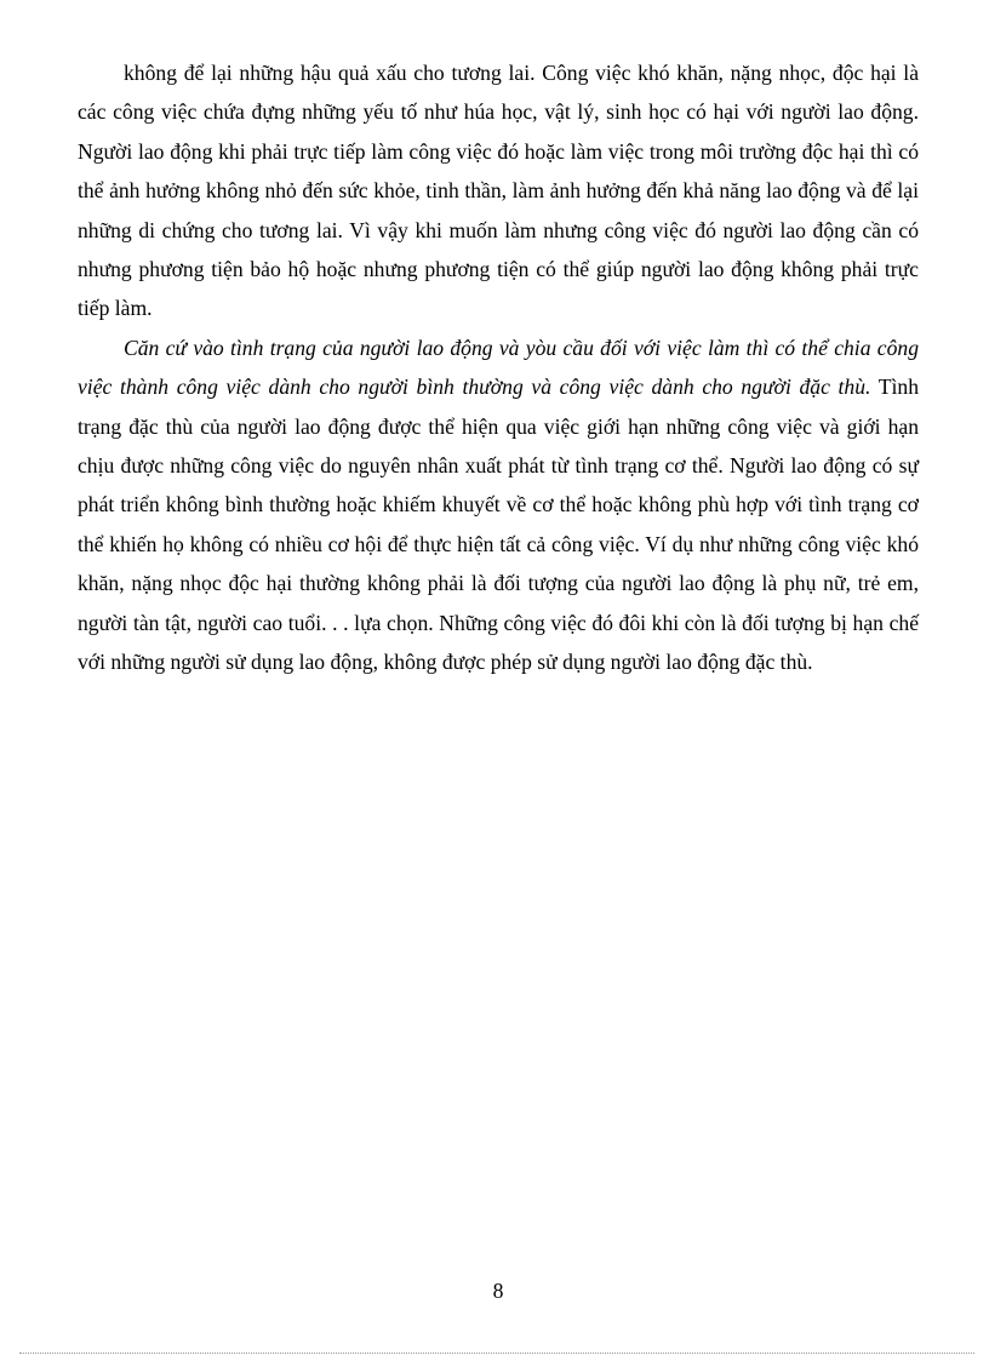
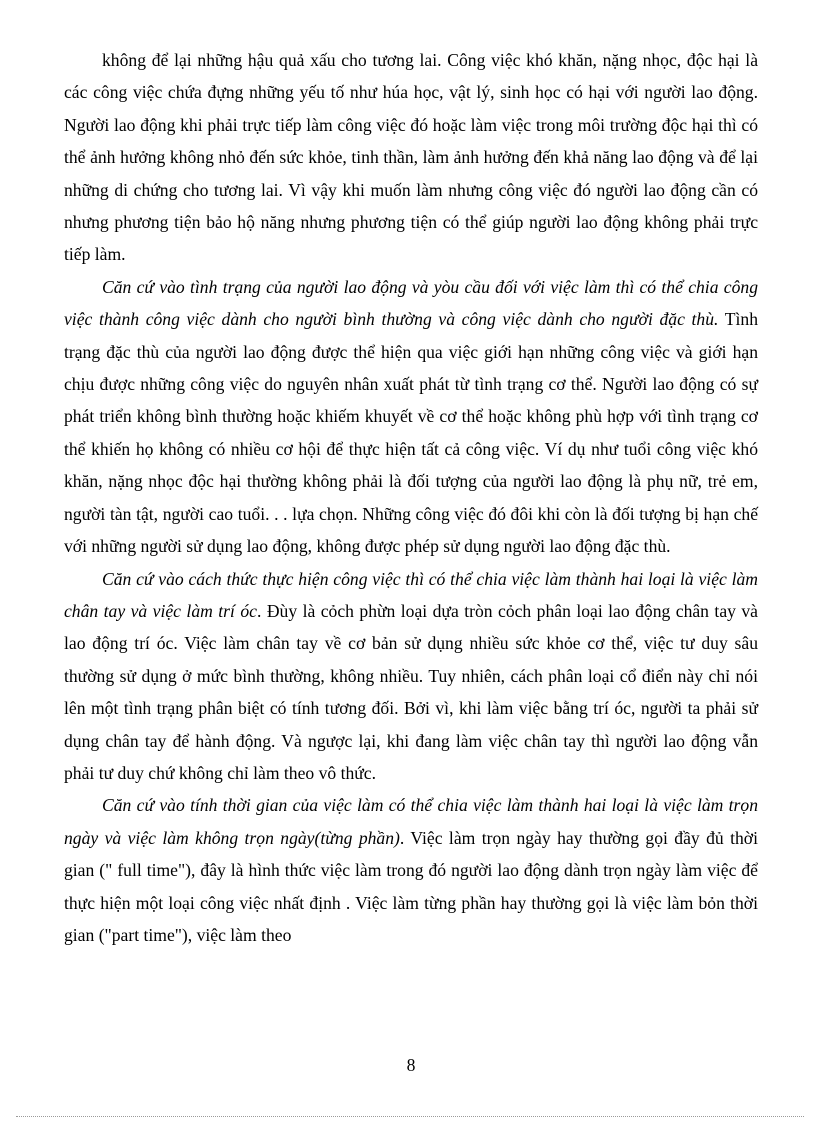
- không để lại những hậu quả xấu cho tương lai. Công việc khó khăn, nặng nhọc, độc hại là các công việc chứa đựng những yếu tố như húa học, vật lý, sinh học có hại với người lao động. Người lao động khi phải trực tiếp làm công việc đó hoặc làm việc trong môi trường độc hại thì có thể ảnh hưởng không nhỏ đến sức khỏe, tinh thần, làm ảnh hưởng đến khả năng lao động và để lại những di chứng cho tương lai. Vì vậy khi muốn làm nhưng công việc đó người lao động cần có nhưng phương tiện bảo hộ hoặc nhưng phương tiện có thể giúp người lao động không phải trực tiếp làm.
+ không để lại những hậu quả xấu cho tương lai. Công việc khó khăn, nặng nhọc, độc hại là các công việc chứa đựng những yếu tố như húa học, vật lý, sinh học có hại với người lao động. Người lao động khi phải trực tiếp làm công việc đó hoặc làm việc trong môi trường độc hại thì có thể ảnh hưởng không nhỏ đến sức khỏe, tinh thần, làm ảnh hưởng đến khả năng lao động và để lại những di chứng cho tương lai. Vì vậy khi muốn làm nhưng công việc đó người lao động cần có nhưng phương tiện bảo hộ năng nhưng phương tiện có thể giúp người lao động không phải trực tiếp làm.
- Căn cứ vào tình trạng của người lao động và yòu cầu đối với việc làm thì có thể chia công việc thành công việc dành cho người bình thường và công việc dành cho người đặc thù. Tình trạng đặc thù của người lao động được thể hiện qua việc giới hạn những công việc và giới hạn chịu được những công việc do nguyên nhân xuất phát từ tình trạng cơ thể. Người lao động có sự phát triển không bình thường hoặc khiếm khuyết về cơ thể hoặc không phù hợp với tình trạng cơ thể khiến họ không có nhiều cơ hội để thực hiện tất cả công việc. Ví dụ như những công việc khó khăn, nặng nhọc độc hại thường không phải là đối tượng của người lao động là phụ nữ, trẻ em, người tàn tật, người cao tuổi. . . lựa chọn. Những công việc đó đôi khi còn là đối tượng bị hạn chế với những người sử dụng lao động, không được phép sử dụng người lao động đặc thù.
+ Căn cứ vào tình trạng của người lao động và yòu cầu đối với việc làm thì có thể chia công việc thành công việc dành cho người bình thường và công việc dành cho người đặc thù. Tình trạng đặc thù của người lao động được thể hiện qua việc giới hạn những công việc và giới hạn chịu được những công việc do nguyên nhân xuất phát từ tình trạng cơ thể. Người lao động có sự phát triển không bình thường hoặc khiếm khuyết về cơ thể hoặc không phù hợp với tình trạng cơ thể khiến họ không có nhiều cơ hội để thực hiện tất cả công việc. Ví dụ như tuổi công việc khó khăn, nặng nhọc độc hại thường không phải là đối tượng của người lao động là phụ nữ, trẻ em, người tàn tật, người cao tuổi. . . lựa chọn. Những công việc đó đôi khi còn là đối tượng bị hạn chế với những người sử dụng lao động, không được phép sử dụng người lao động đặc thù.
+ Căn cứ vào cách thức thực hiện công việc thì có thể chia việc làm thành hai loại là việc làm chân tay và việc làm trí óc. Đùy là cỏch phừn loại dựa tròn cỏch phân loại lao động chân tay và lao động trí óc. Việc làm chân tay về cơ bản sử dụng nhiều sức khỏe cơ thể, việc tư duy sâu thường sử dụng ở mức bình thường, không nhiều. Tuy nhiên, cách phân loại cổ điển này chỉ nói lên một tình trạng phân biệt có tính tương đối. Bởi vì, khi làm việc bằng trí óc, người ta phải sử dụng chân tay để hành động. Và ngược lại, khi đang làm việc chân tay thì người lao động vẫn phải tư duy chứ không chỉ làm theo vô thức.
+ Căn cứ vào tính thời gian của việc làm có thể chia việc làm thành hai loại là việc làm trọn ngày và việc làm không trọn ngày(từng phần). Việc làm trọn ngày hay thường gọi đầy đủ thời gian (" full time"), đây là hình thức việc làm trong đó người lao động dành trọn ngày làm việc để thực hiện một loại công việc nhất định . Việc làm từng phần hay thường gọi là việc làm bỏn thời gian ("part time"), việc làm theo
  8
